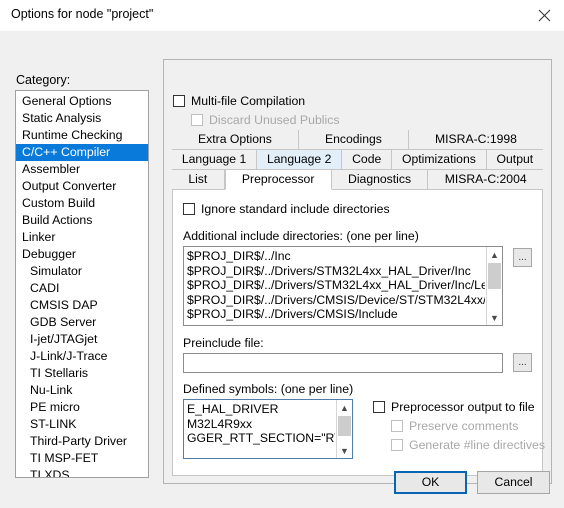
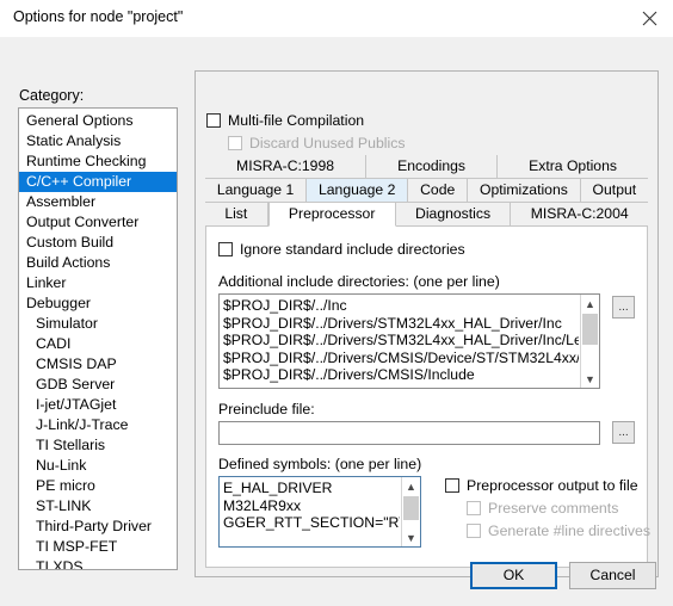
  Options for node "project"
  Category:
  General Options
  Static Analysis
  Runtime Checking
  C/C++ Compiler
  Assembler
  Output Converter
  Custom Build
  Build Actions
  Linker
  Debugger
  Simulator
  CADI
  CMSIS DAP
  GDB Server
  I-jet/JTAGjet
  J-Link/J-Trace
  TI Stellaris
  Nu-Link
  PE micro
  ST-LINK
  Third-Party Driver
  TI MSP-FET
  TI XDS
  Multi-file Compilation
  Discard Unused Publics
- Extra Options
+ MISRA-C:1998
  Encodings
- MISRA-C:1998
+ Extra Options
  Language 1
  Language 2
  Code
  Optimizations
  Output
  List
  Preprocessor
  Diagnostics
  MISRA-C:2004
  Ignore standard include directories
  Additional include directories: (one per line)
  $PROJ_DIR$/../Inc
  $PROJ_DIR$/../Drivers/STM32L4xx_HAL_Driver/Inc
  $PROJ_DIR$/../Drivers/STM32L4xx_HAL_Driver/Inc/Le
  $PROJ_DIR$/../Drivers/CMSIS/Device/ST/STM32L4xx/
  $PROJ_DIR$/../Drivers/CMSIS/Include
  ▲
  ▼
  ...
  Preinclude file:
  ...
  Defined symbols: (one per line)
  E_HAL_DRIVER
  M32L4R9xx
  GGER_RTT_SECTION="R
  ▲
  ▼
  Preprocessor output to file
  Preserve comments
  Generate #line directives
  OK
  Cancel
